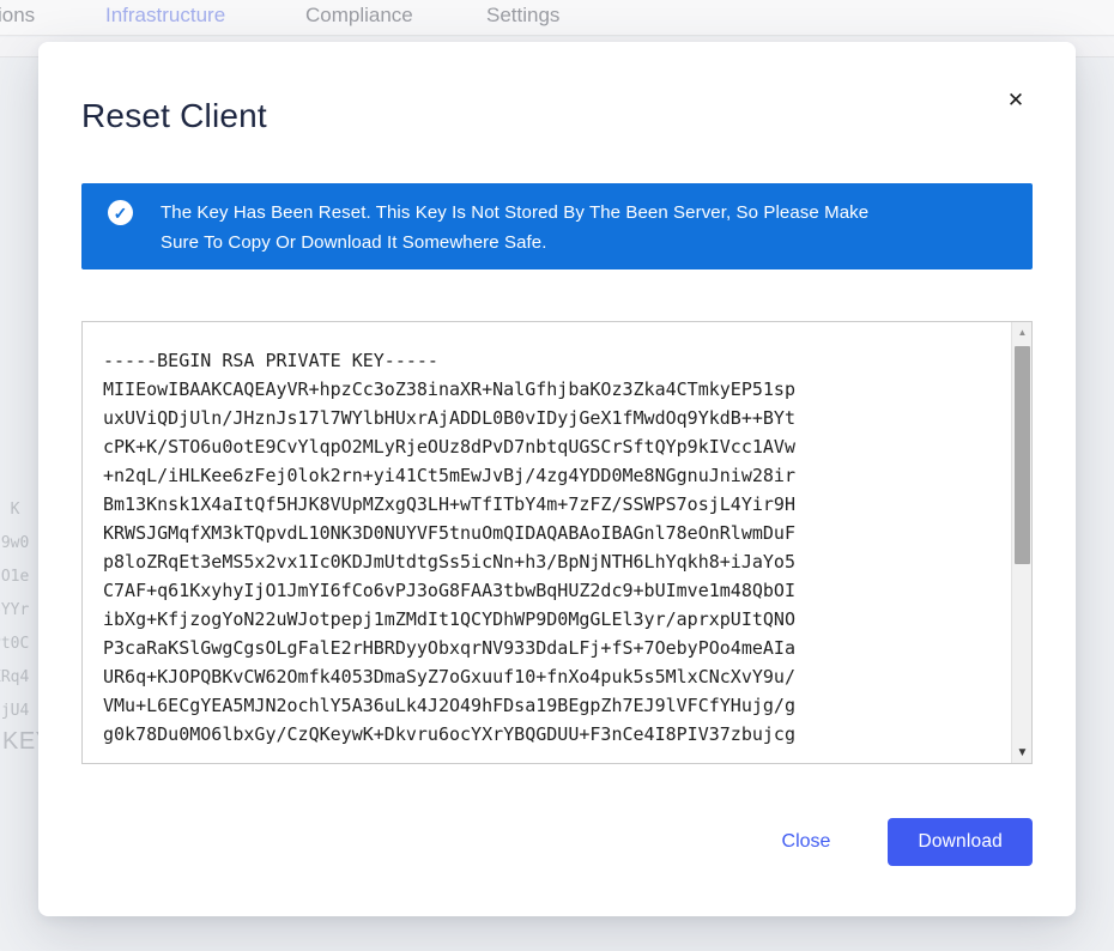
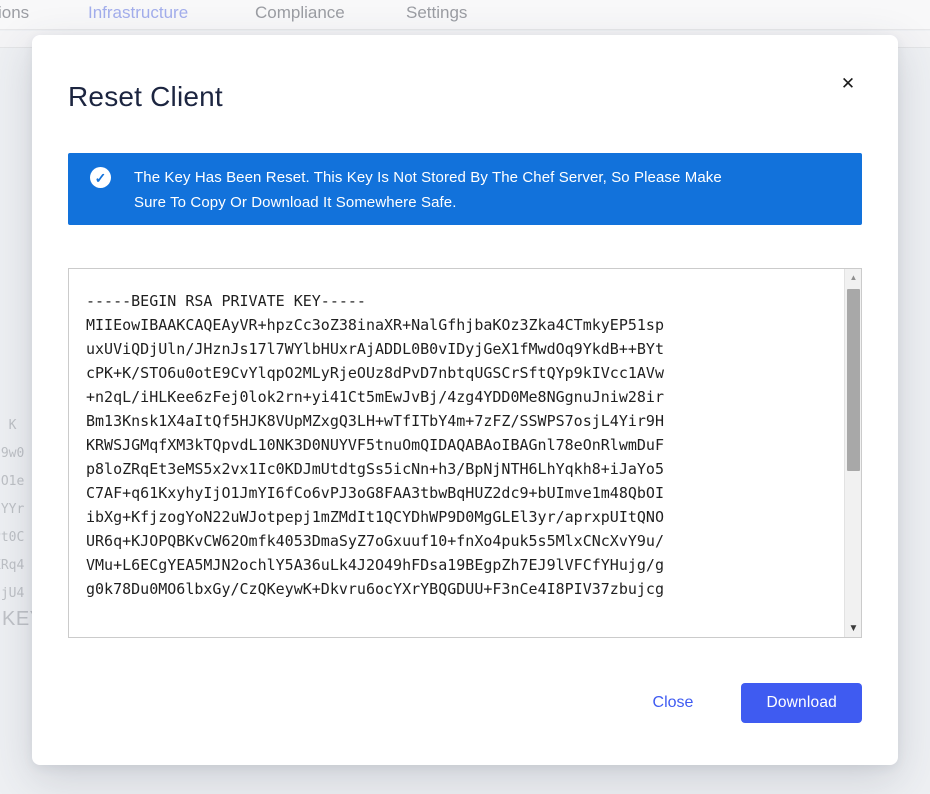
  ons
  Infrastructure
  Compliance
  Settings
  9w0
  O1e
  YYr
  t0C
  Rq4
  jU4
  ✕
  Reset Client
  ✓
- The Key Has Been Reset. This Key Is Not Stored By The Been Server, So Please Make
+ The Key Has Been Reset. This Key Is Not Stored By The Chef Server, So Please Make
  Sure To Copy Or Download It Somewhere Safe.
  -----BEGIN RSA PRIVATE KEY-----
  MIIEowIBAAKCAQEAyVR+hpzCc3oZ38inaXR+NalGfhjbaKOz3Zka4CTmkyEP51sp
  uxUViQDjUln/JHznJs17l7WYlbHUxrAjADDL0B0vIDyjGeX1fMwdOq9YkdB++BYt
  cPK+K/STO6u0otE9CvYlqpO2MLyRjeOUz8dPvD7nbtqUGSCrSftQYp9kIVcc1AVw
  +n2qL/iHLKee6zFej0lok2rn+yi41Ct5mEwJvBj/4zg4YDD0Me8NGgnuJniw28ir
  Bm13Knsk1X4aItQf5HJK8VUpMZxgQ3LH+wTfITbY4m+7zFZ/SSWPS7osjL4Yir9H
  KRWSJGMqfXM3kTQpvdL10NK3D0NUYVF5tnuOmQIDAQABAoIBAGnl78eOnRlwmDuF
  p8loZRqEt3eMS5x2vx1Ic0KDJmUtdtgSs5icNn+h3/BpNjNTH6LhYqkh8+iJaYo5
  C7AF+q61KxyhyIjO1JmYI6fCo6vPJ3oG8FAA3tbwBqHUZ2dc9+bUImve1m48QbOI
  ibXg+KfjzogYoN22uWJotpepj1mZMdIt1QCYDhWP9D0MgGLEl3yr/aprxpUItQNO
- P3caRaKSlGwgCgsOLgFalE2rHBRDyyObxqrNV933DdaLFj+fS+7OebyPOo4meAIa
  UR6q+KJOPQBKvCW62Omfk4053DmaSyZ7oGxuuf10+fnXo4puk5s5MlxCNcXvY9u/
  VMu+L6ECgYEA5MJN2ochlY5A36uLk4J2O49hFDsa19BEgpZh7EJ9lVFCfYHujg/g
  g0k78Du0MO6lbxGy/CzQKeywK+Dkvru6ocYXrYBQGDUU+F3nCe4I8PIV37zbujcg
  ▲
  ▼
  Close
  Download
